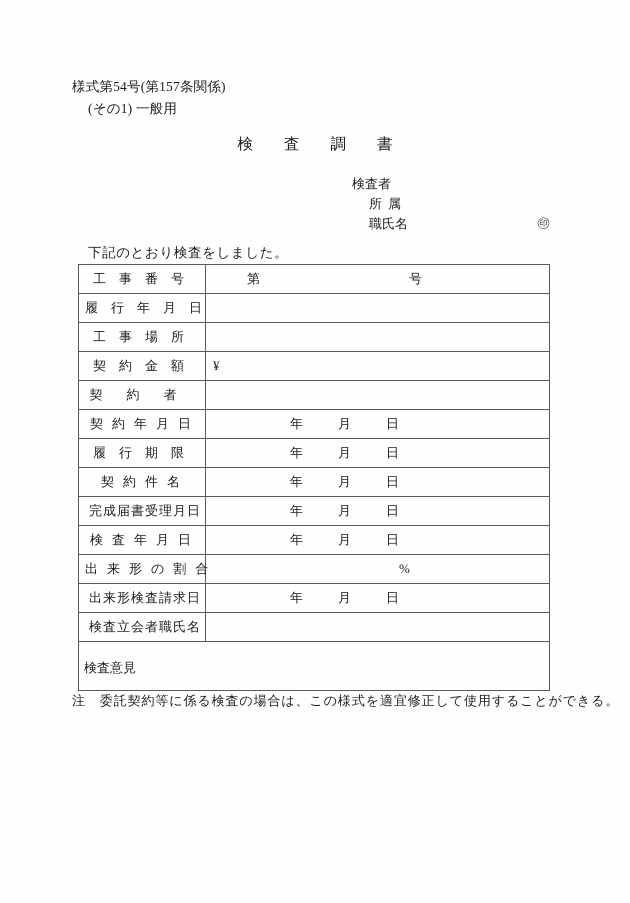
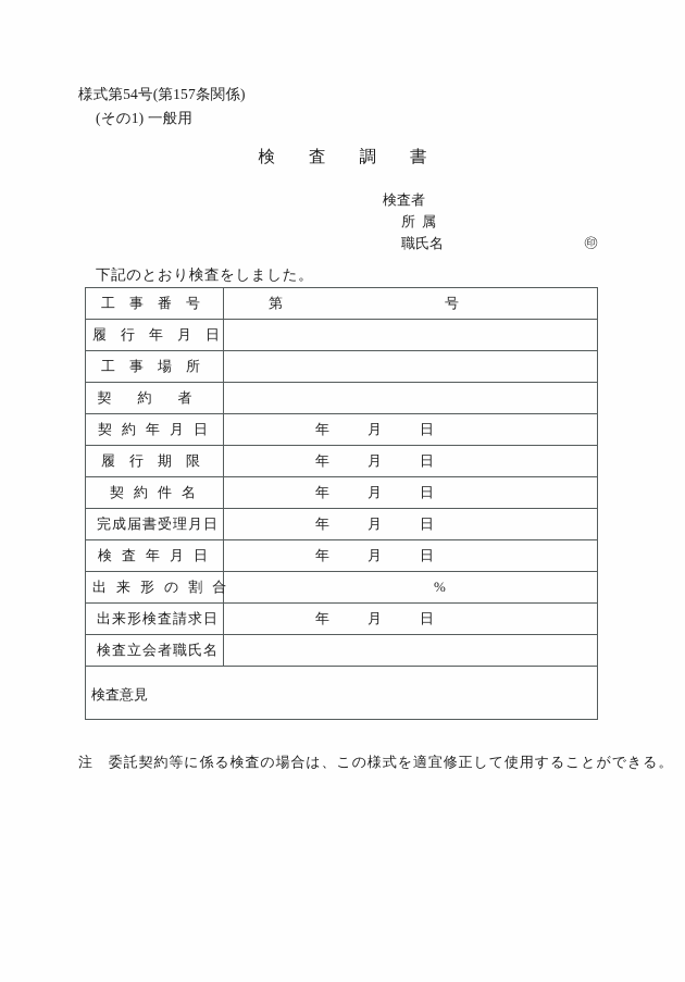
  様式第54号(第157条関係)
  (その1) 一般用
  検査調書
  検査者
  所属
  職氏名
  ㊞
  下記のとおり検査をしました。
  工事番号	第 号
  履行年月日
  工事場所
- 契約金額	¥
  契約者
  契約年月日	年月日
  履行期限	年月日
  契約件名	年月日
  完成届書受理月日	年月日
  検査年月日	年月日
  出来形の割合	%
  出来形検査請求日	年月日
  検査立会者職氏名
  検査意見
  注 委託契約等に係る検査の場合は、この様式を適宜修正して使用することができる。
